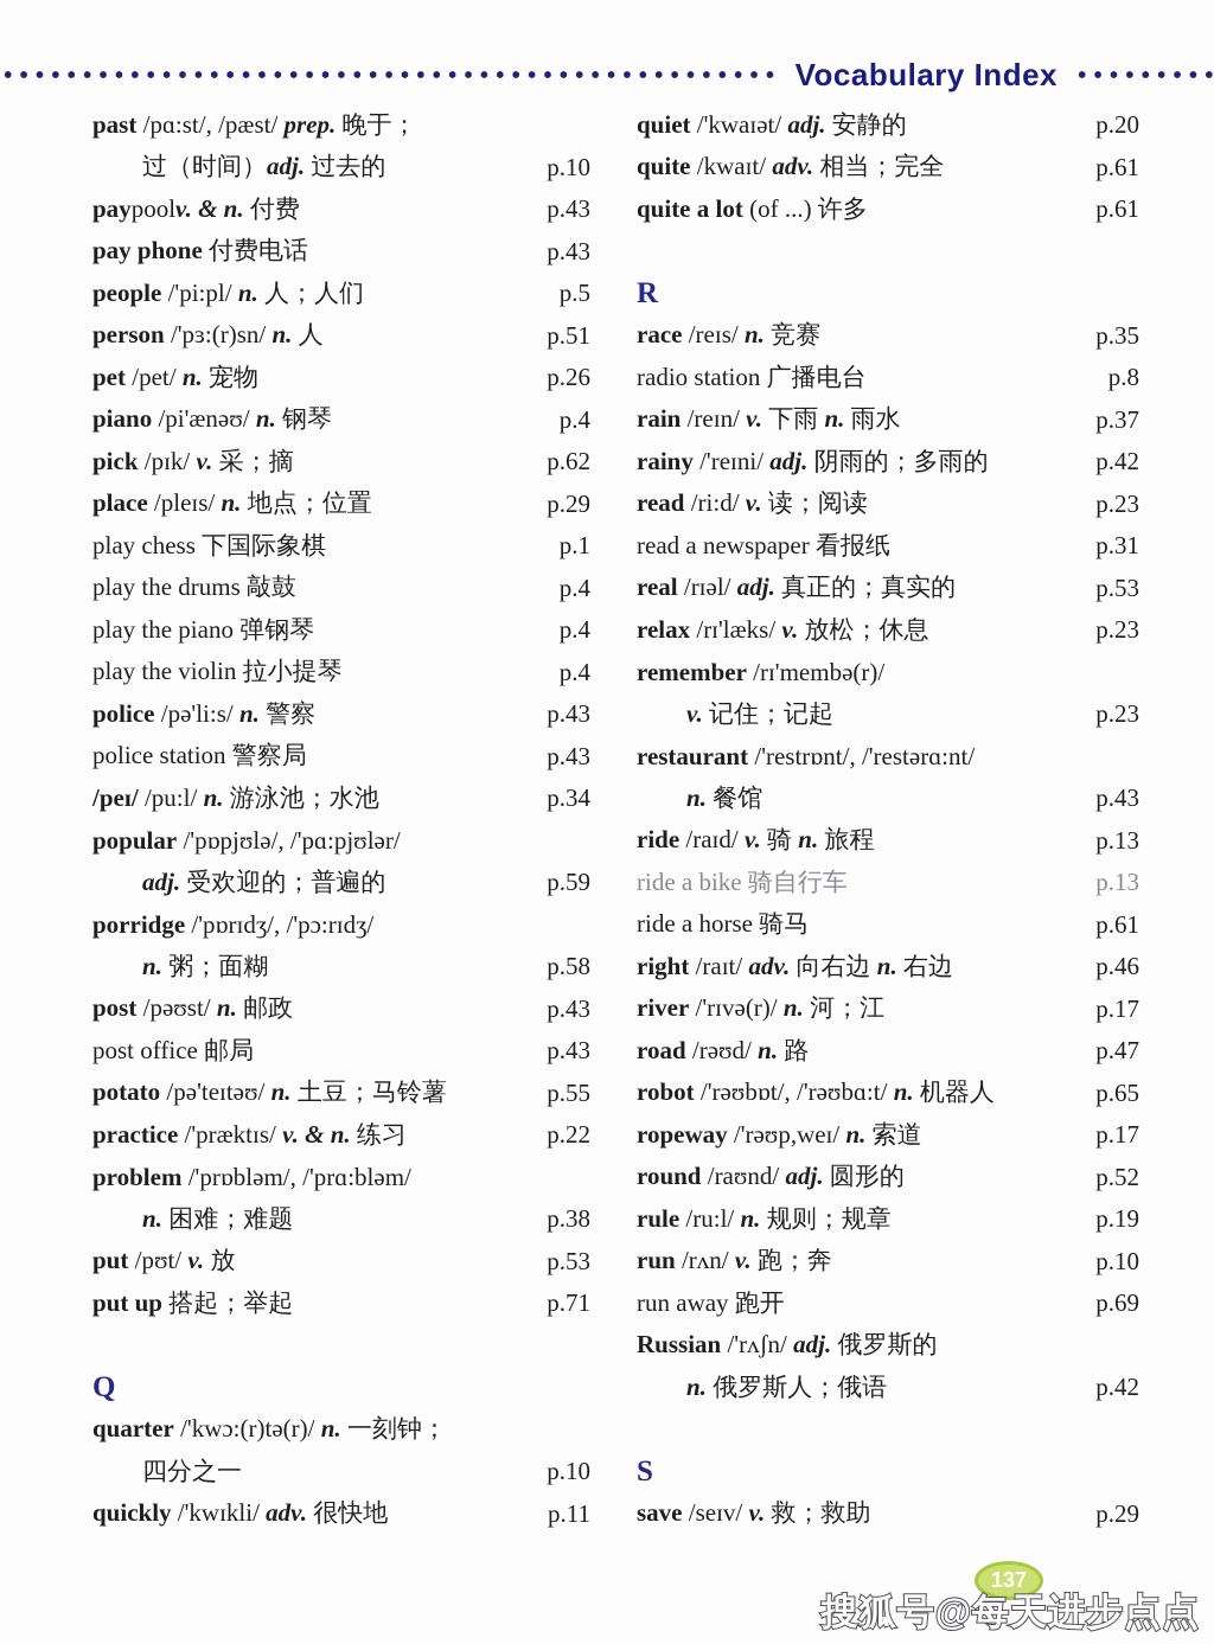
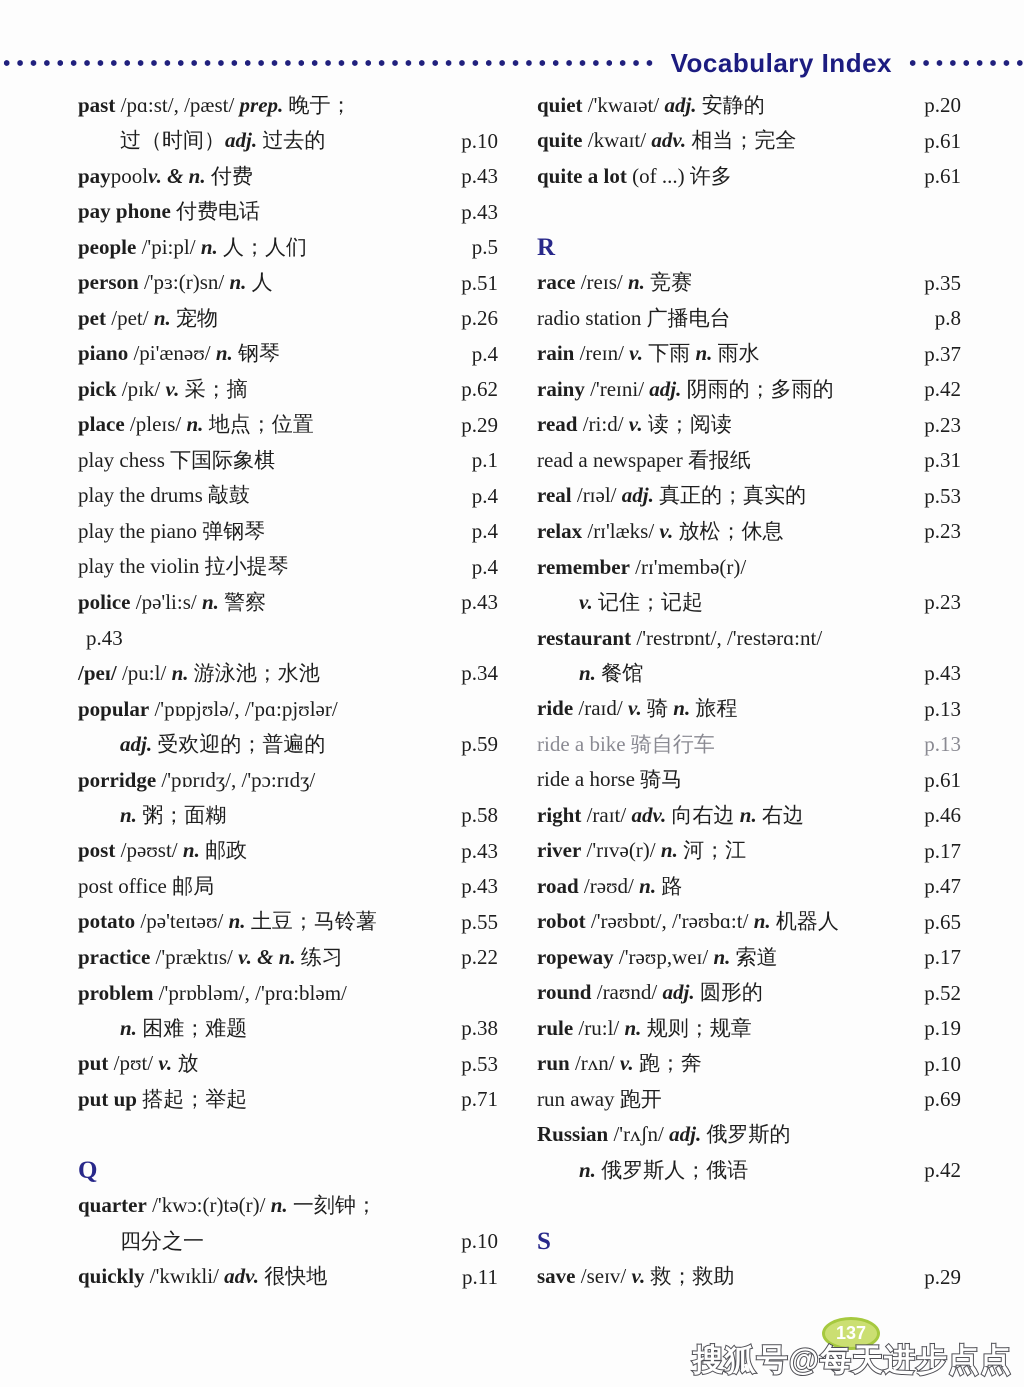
  Vocabulary Index
  past /pɑ:st/, /pæst/ prep. 晚于；
  过（时间）adj. 过去的
  p.10
  paypoolv. & n. 付费
  p.43
  pay phone 付费电话
  p.43
  people /'pi:pl/ n. 人；人们
  p.5
  person /'pɜ:(r)sn/ n. 人
  p.51
  pet /pet/ n. 宠物
  p.26
  piano /pi'ænəʊ/ n. 钢琴
  p.4
  pick /pɪk/ v. 采；摘
  p.62
  place /pleɪs/ n. 地点；位置
  p.29
  play chess 下国际象棋
  p.1
  play the drums 敲鼓
  p.4
  play the piano 弹钢琴
  p.4
  play the violin 拉小提琴
  p.4
  police /pə'li:s/ n. 警察
  p.43
- police station 警察局
  p.43
  /peɪ/ /pu:l/ n. 游泳池；水池
  p.34
  popular /'pɒpjʊlə/, /'pɑ:pjʊlər/
  adj. 受欢迎的；普遍的
  p.59
  porridge /'pɒrɪdʒ/, /'pɔ:rɪdʒ/
  n. 粥；面糊
  p.58
  post /pəʊst/ n. 邮政
  p.43
  post office 邮局
  p.43
  potato /pə'teɪtəʊ/ n. 土豆；马铃薯
  p.55
  practice /'præktɪs/ v. & n. 练习
  p.22
  problem /'prɒbləm/, /'prɑ:bləm/
  n. 困难；难题
  p.38
  put /pʊt/ v. 放
  p.53
  put up 搭起；举起
  p.71
  Q
  quarter /'kwɔ:(r)tə(r)/ n. 一刻钟；
  四分之一
  p.10
  quickly /'kwɪkli/ adv. 很快地
  p.11
  quiet /'kwaɪət/ adj. 安静的
  p.20
  quite /kwaɪt/ adv. 相当；完全
  p.61
  quite a lot (of ...) 许多
  p.61
  R
  race /reɪs/ n. 竞赛
  p.35
  radio station 广播电台
  p.8
  rain /reɪn/ v. 下雨 n. 雨水
  p.37
  rainy /'reɪni/ adj. 阴雨的；多雨的
  p.42
  read /ri:d/ v. 读；阅读
  p.23
  read a newspaper 看报纸
  p.31
  real /rɪəl/ adj. 真正的；真实的
  p.53
  relax /rɪ'læks/ v. 放松；休息
  p.23
  remember /rɪ'membə(r)/
  v. 记住；记起
  p.23
  restaurant /'restrɒnt/, /'restərɑ:nt/
  n. 餐馆
  p.43
  ride /raɪd/ v. 骑 n. 旅程
  p.13
  ride a bike 骑自行车
  p.13
  ride a horse 骑马
  p.61
  right /raɪt/ adv. 向右边 n. 右边
  p.46
  river /'rɪvə(r)/ n. 河；江
  p.17
  road /rəʊd/ n. 路
  p.47
  robot /'rəʊbɒt/, /'rəʊbɑ:t/ n. 机器人
  p.65
  ropeway /'rəʊp,weɪ/ n. 索道
  p.17
  round /raʊnd/ adj. 圆形的
  p.52
  rule /ru:l/ n. 规则；规章
  p.19
  run /rʌn/ v. 跑；奔
  p.10
  run away 跑开
  p.69
  Russian /'rʌʃn/ adj. 俄罗斯的
  n. 俄罗斯人；俄语
  p.42
  S
  save /seɪv/ v. 救；救助
  p.29
  137
  搜狐号@每天进步点点
